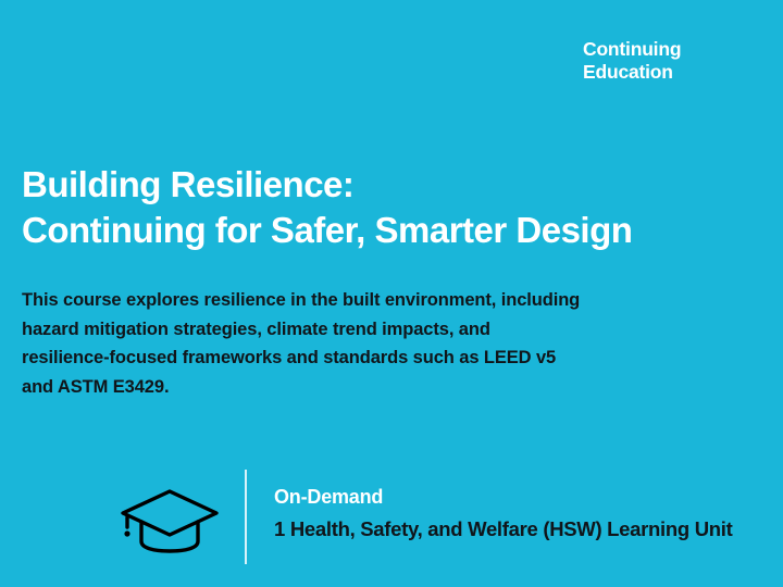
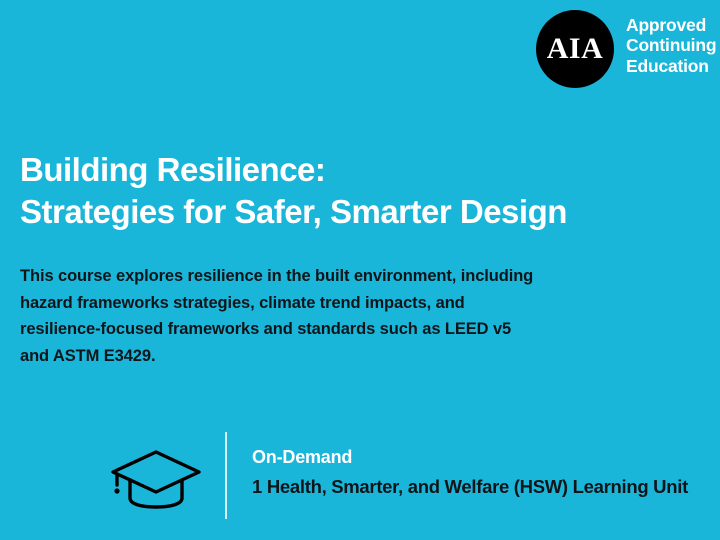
+ AIA
+ Approved
  Continuing
  Education
  Building Resilience:
- Continuing for Safer, Smarter Design
+ Strategies for Safer, Smarter Design
  This course explores resilience in the built environment, including
- hazard mitigation strategies, climate trend impacts, and
+ hazard frameworks strategies, climate trend impacts, and
  resilience-focused frameworks and standards such as LEED v5
  and ASTM E3429.
  On-Demand
- 1 Health, Safety, and Welfare (HSW) Learning Unit
+ 1 Health, Smarter, and Welfare (HSW) Learning Unit
